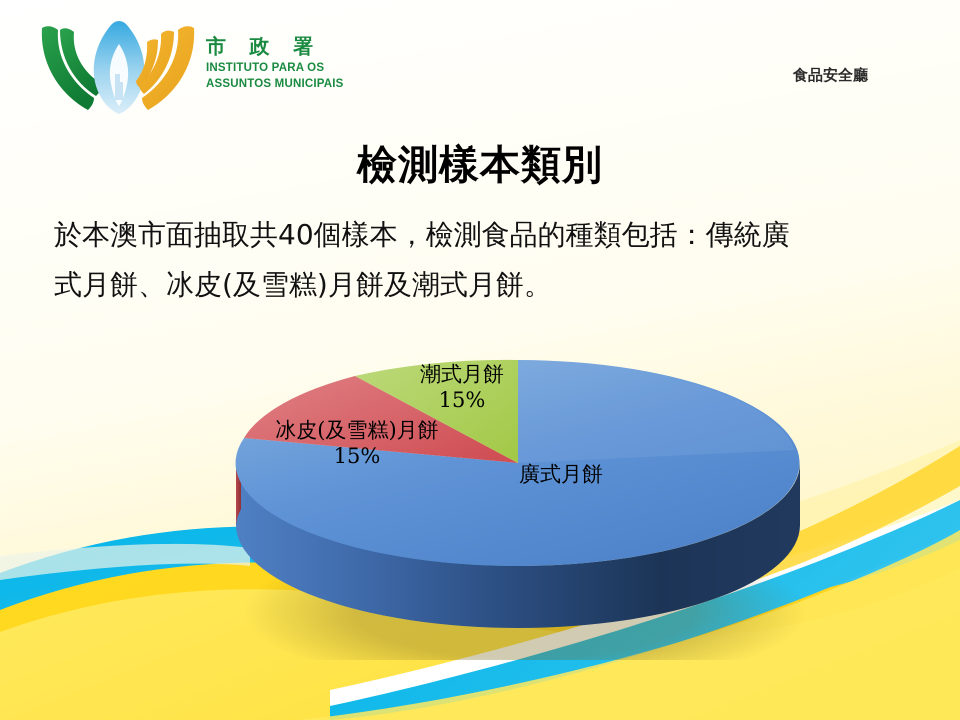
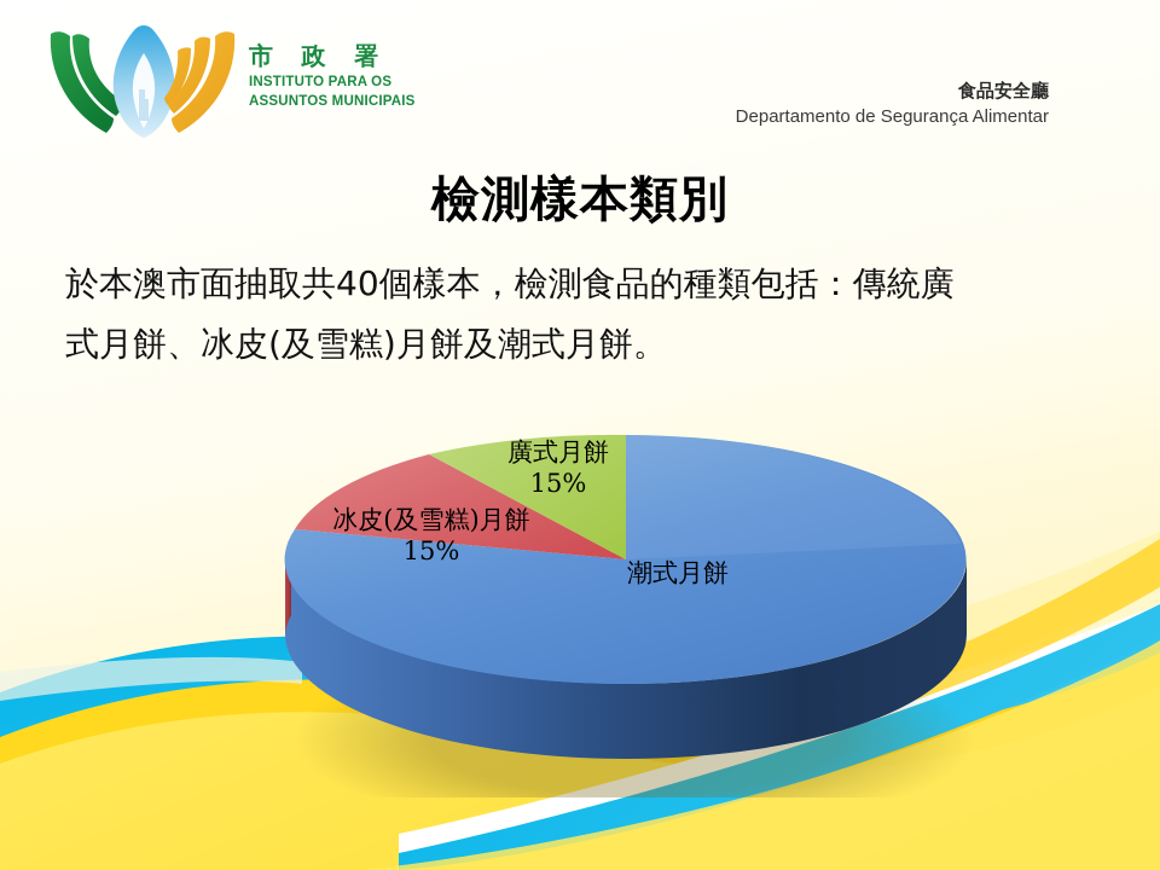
  市 政 署
  INSTITUTO PARA OS
  ASSUNTOS MUNICIPAIS
  食品安全廳
+ Departamento de Segurança Alimentar
  檢測樣本類別
  於本澳市面抽取共40個樣本，檢測食品的種類包括：傳統廣
  式月餅、冰皮(及雪糕)月餅及潮式月餅。
- 潮式月餅
+ 廣式月餅
  15%
  冰皮(及雪糕)月餅
  15%
- 廣式月餅
+ 潮式月餅
